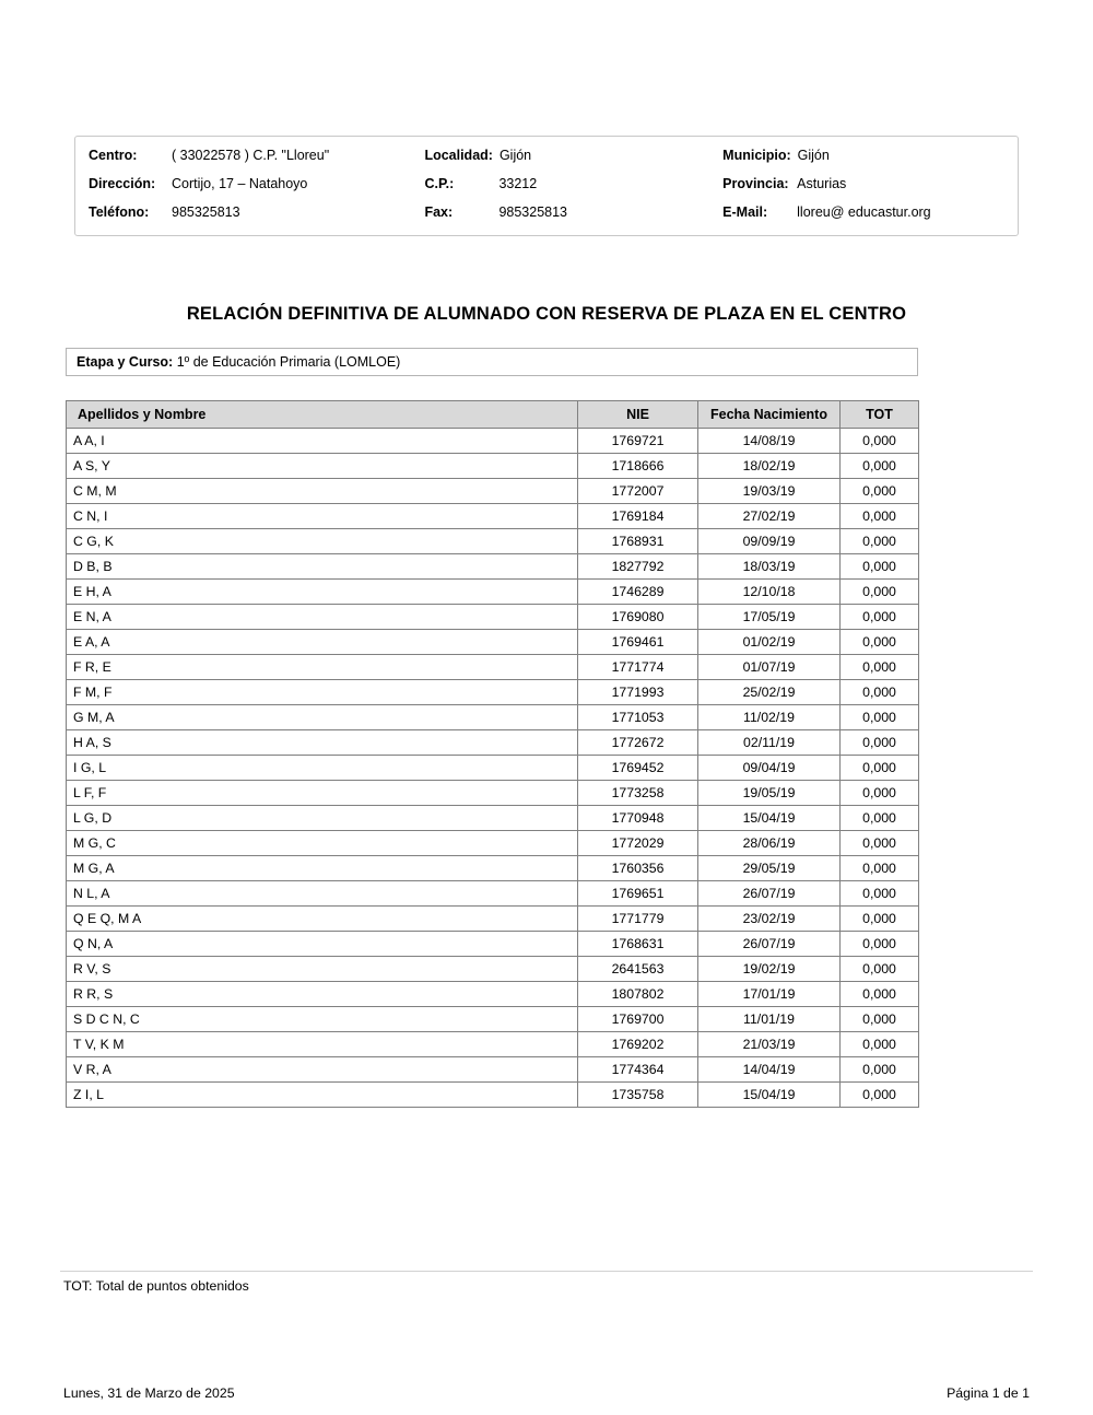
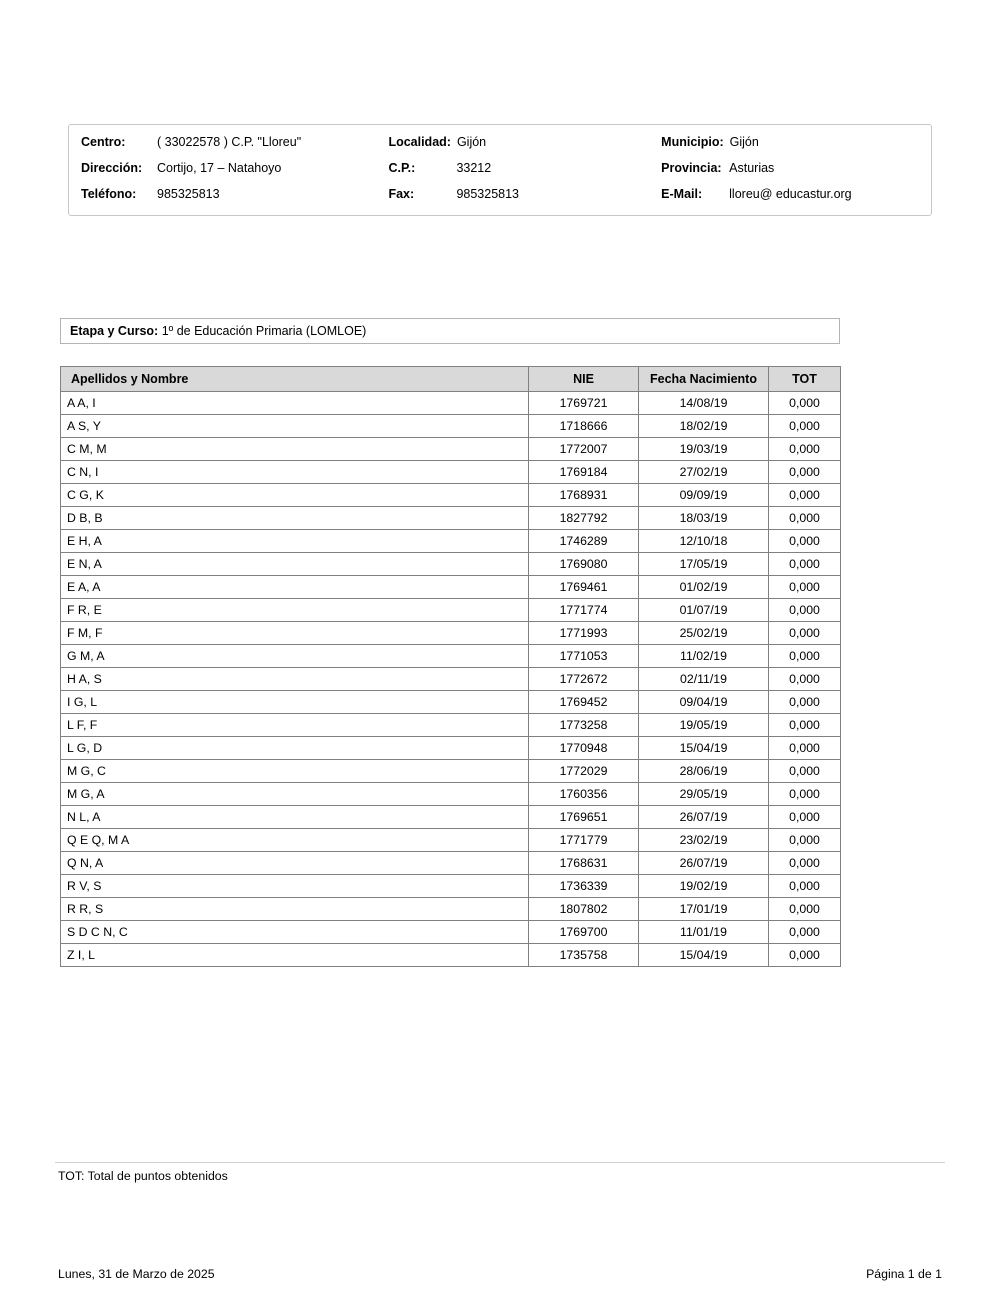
  Centro:
  ( 33022578 ) C.P. "Lloreu"
  Localidad:
  Gijón
  Municipio:
  Gijón
  Dirección:
  Cortijo, 17 – Natahoyo
  C.P.:
  33212
  Provincia:
  Asturias
  Teléfono:
  985325813
  Fax:
  985325813
  E-Mail:
  lloreu@ educastur.org
- RELACIÓN DEFINITIVA DE ALUMNADO CON RESERVA DE PLAZA EN EL CENTRO
  Etapa y Curso: 1º de Educación Primaria (LOMLOE)
  Apellidos y Nombre	NIE	Fecha Nacimiento	TOT
  A A, I	1769721	14/08/19	0,000
  A S, Y	1718666	18/02/19	0,000
  C M, M	1772007	19/03/19	0,000
  C N, I	1769184	27/02/19	0,000
  C G, K	1768931	09/09/19	0,000
  D B, B	1827792	18/03/19	0,000
  E H, A	1746289	12/10/18	0,000
  E N, A	1769080	17/05/19	0,000
  E A, A	1769461	01/02/19	0,000
  F R, E	1771774	01/07/19	0,000
  F M, F	1771993	25/02/19	0,000
  G M, A	1771053	11/02/19	0,000
  H A, S	1772672	02/11/19	0,000
  I G, L	1769452	09/04/19	0,000
  L F, F	1773258	19/05/19	0,000
  L G, D	1770948	15/04/19	0,000
  M G, C	1772029	28/06/19	0,000
  M G, A	1760356	29/05/19	0,000
  N L, A	1769651	26/07/19	0,000
  Q E Q, M A	1771779	23/02/19	0,000
  Q N, A	1768631	26/07/19	0,000
- R V, S	2641563	19/02/19	0,000
+ R V, S	1736339	19/02/19	0,000
  R R, S	1807802	17/01/19	0,000
  S D C N, C	1769700	11/01/19	0,000
- T V, K M	1769202	21/03/19	0,000
- V R, A	1774364	14/04/19	0,000
  Z I, L	1735758	15/04/19	0,000
  TOT: Total de puntos obtenidos
  Lunes, 31 de Marzo de 2025
  Página 1 de 1
